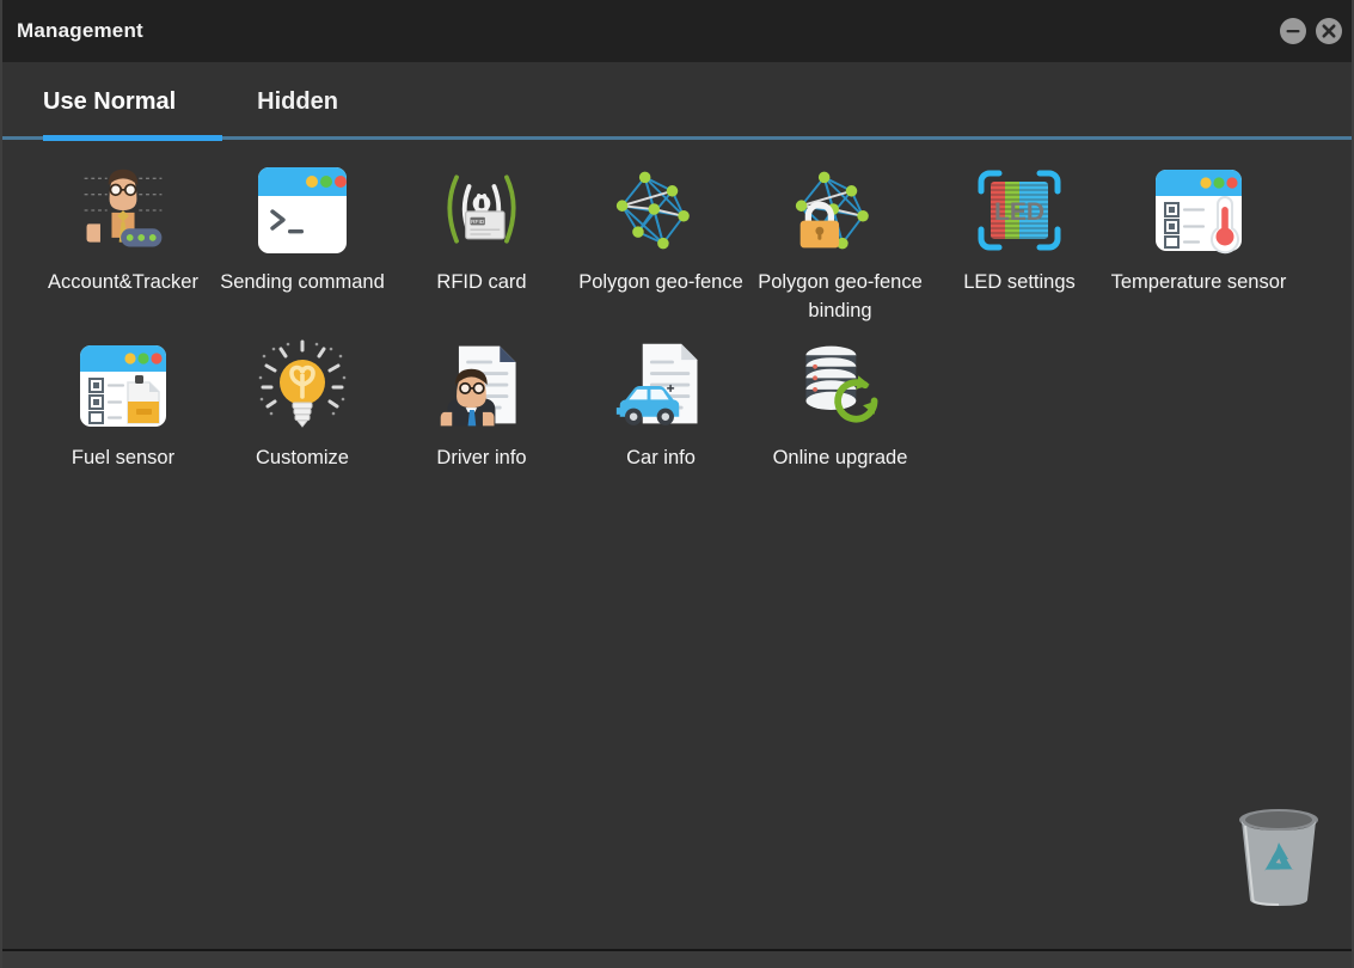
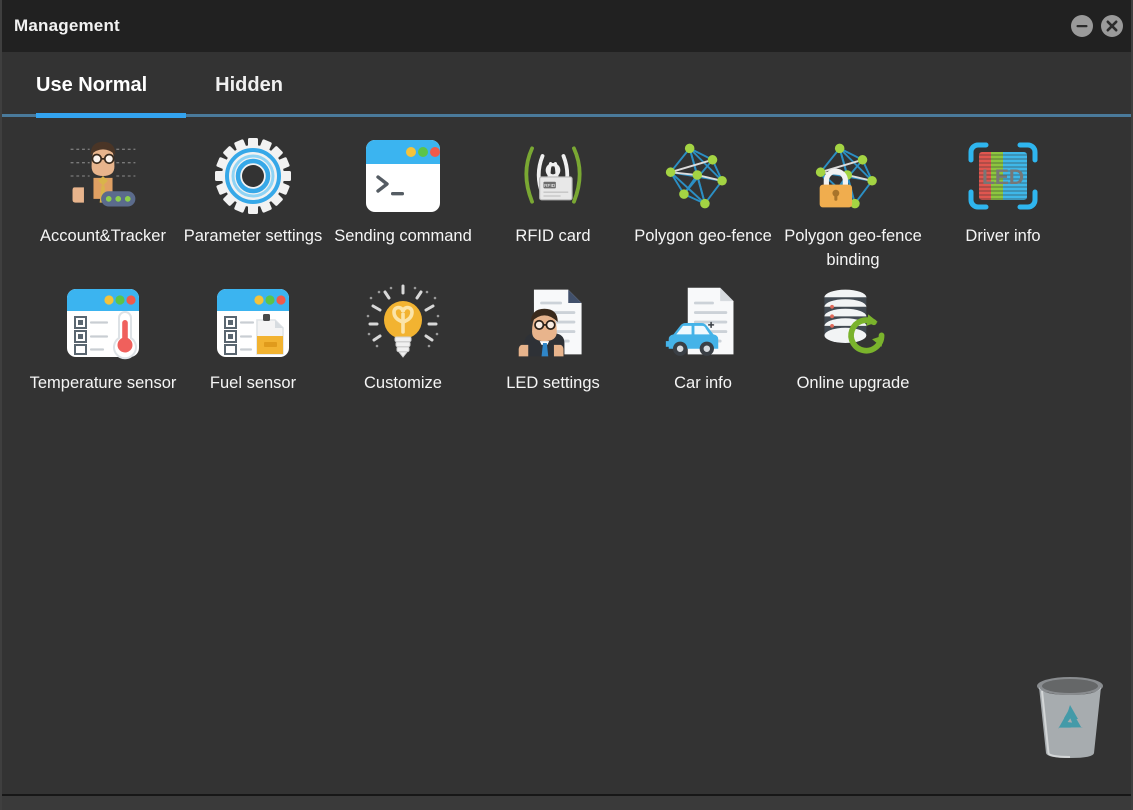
  Management
  Use Normal
  Hidden
  Account&Tracker
+ Parameter settings
  Sending command
  RFID card
  Polygon geo-fence
  Polygon geo-fence binding
  LED
- LED settings
+ Driver info
  Temperature sensor
  Fuel sensor
  Customize
- Driver info
+ LED settings
  Car info
  Online upgrade
